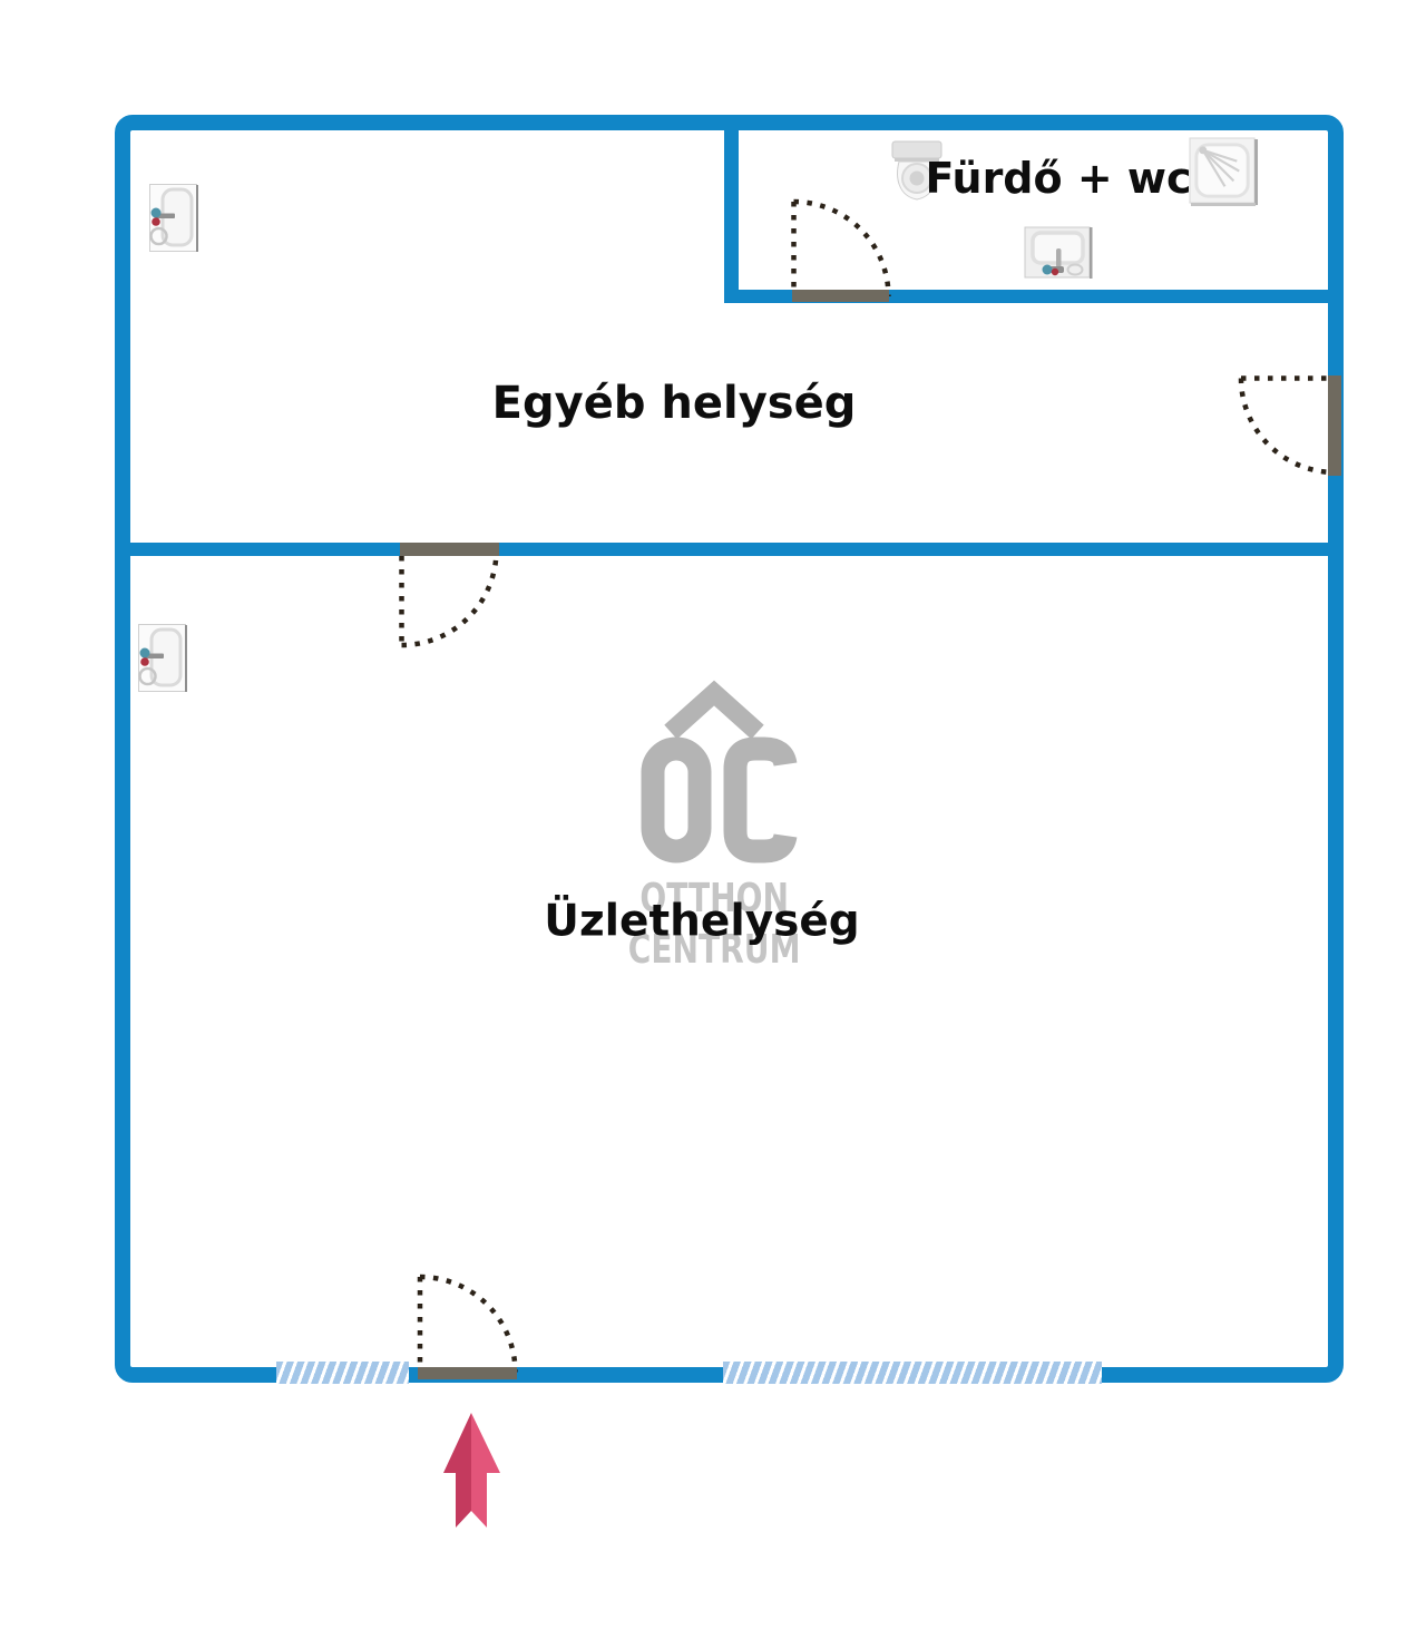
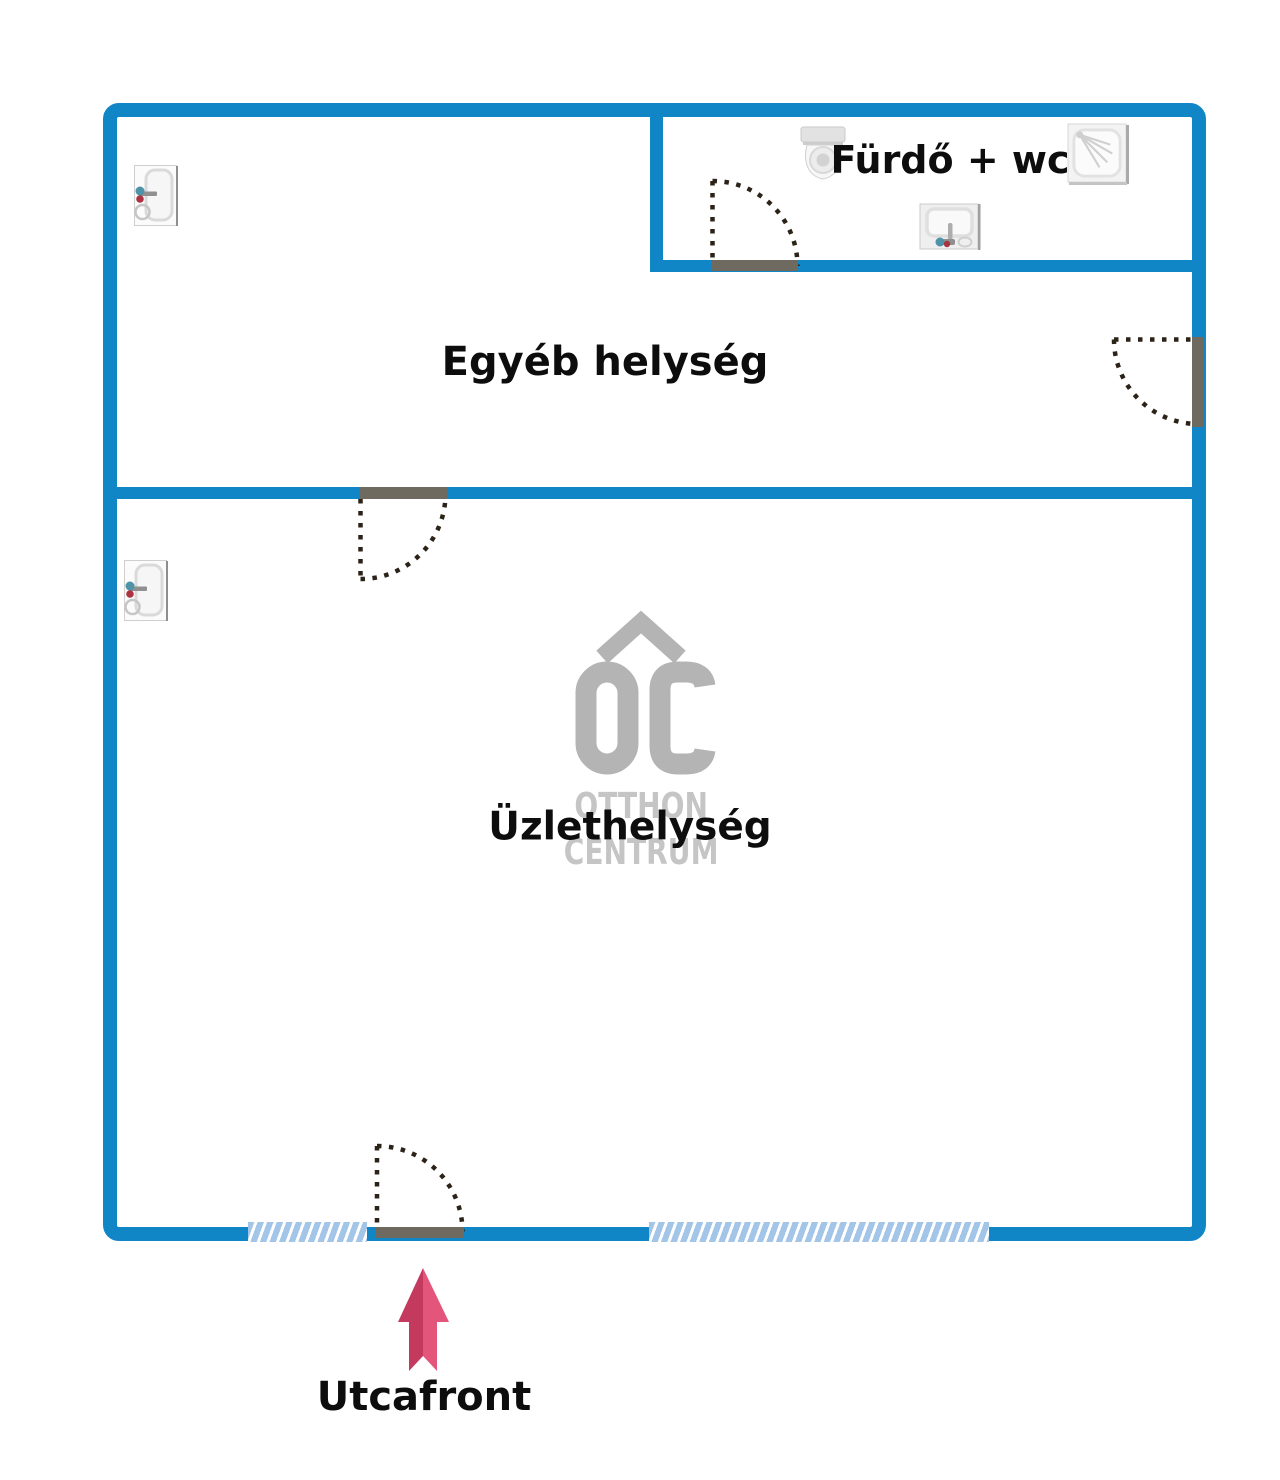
  OTTHON
  CENTRUM
  Fürdő + wc
  Egyéb helység
  Üzlethelység
+ Utcafront
